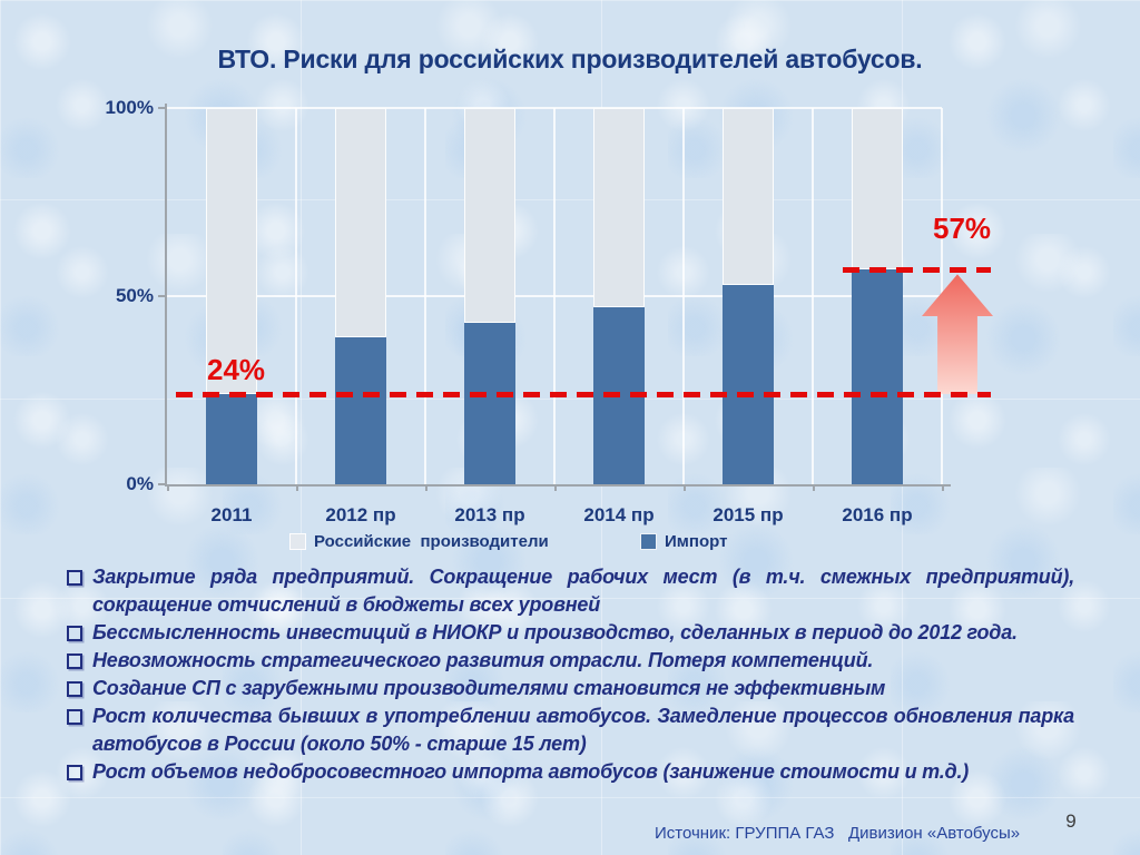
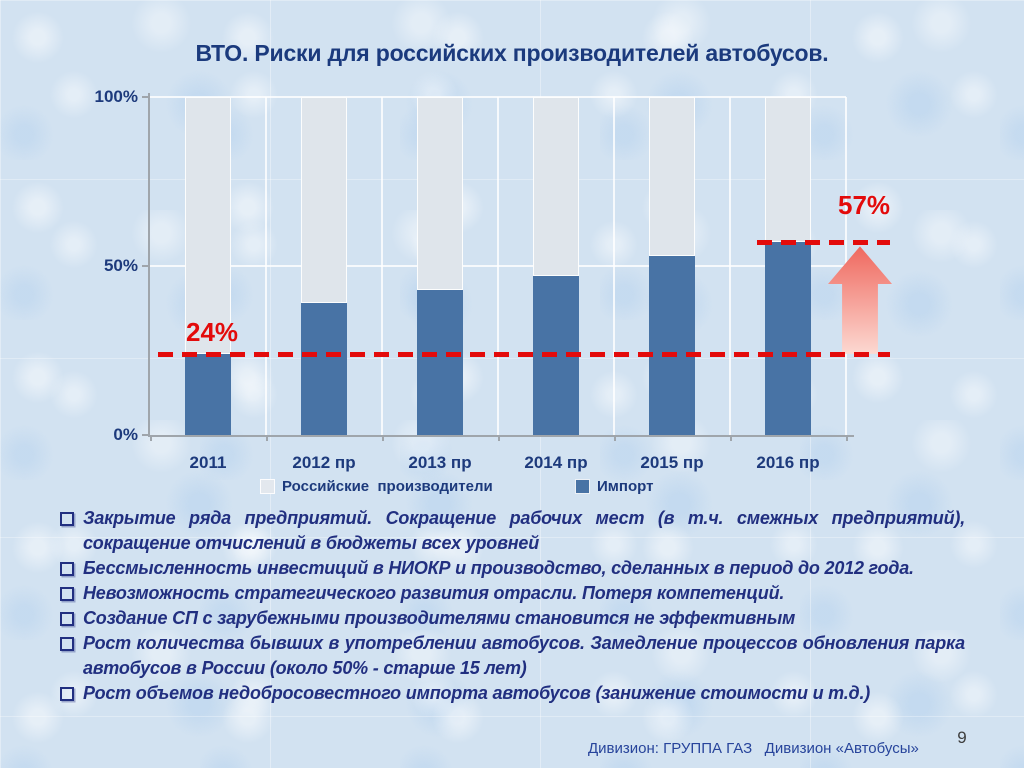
  ВТО. Риски для российских производителей автобусов.
  0%
  50%
  100%
  2011
  2012 пр
  2013 пр
  2014 пр
  2015 пр
  2016 пр
  24%
  57%
  Российские производители
  Импорт
  Закрытие ряда предприятий. Сокращение рабочих мест (в т.ч. смежных предприятий), сокращение отчислений в бюджеты всех уровней
  Бессмысленность инвестиций в НИОКР и производство, сделанных в период до 2012 года.
  Невозможность стратегического развития отрасли. Потеря компетенций.
  Создание СП с зарубежными производителями становится не эффективным
  Рост количества бывших в употреблении автобусов. Замедление процессов обновления парка автобусов в России (около 50% - старше 15 лет)
  Рост объемов недобросовестного импорта автобусов (занижение стоимости и т.д.)
- Источник: ГРУППА ГАЗ Дивизион «Автобусы»
+ Дивизион: ГРУППА ГАЗ Дивизион «Автобусы»
  9
